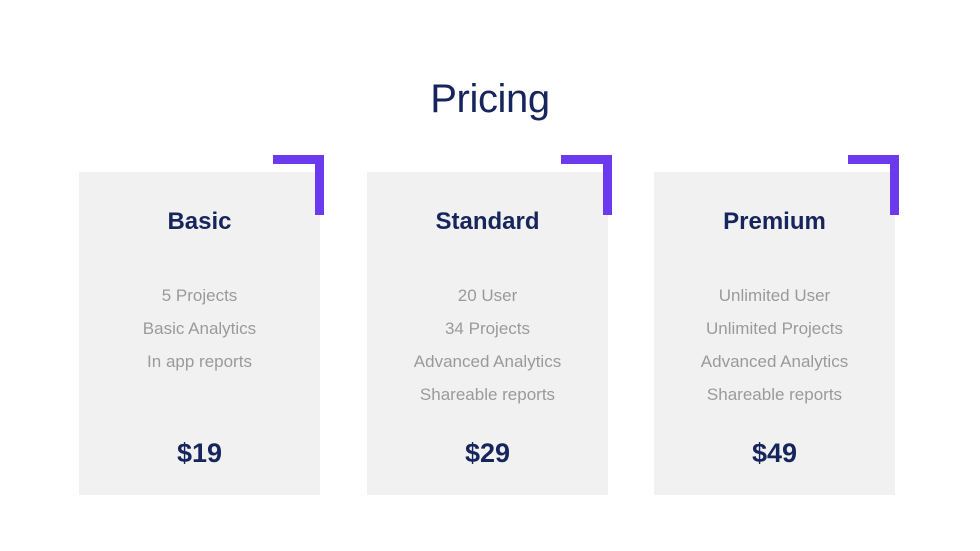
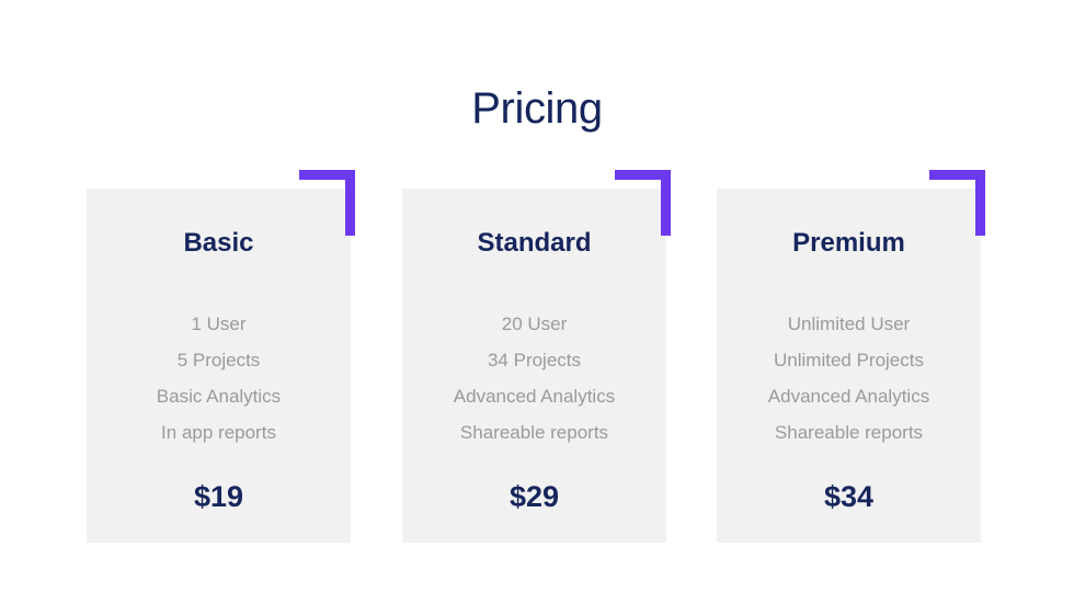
  Pricing
  Basic
+ 1 User
  5 Projects
  Basic Analytics
  In app reports
  $19
  Standard
  20 User
  34 Projects
  Advanced Analytics
  Shareable reports
  $29
  Premium
  Unlimited User
  Unlimited Projects
  Advanced Analytics
  Shareable reports
- $49
+ $34
